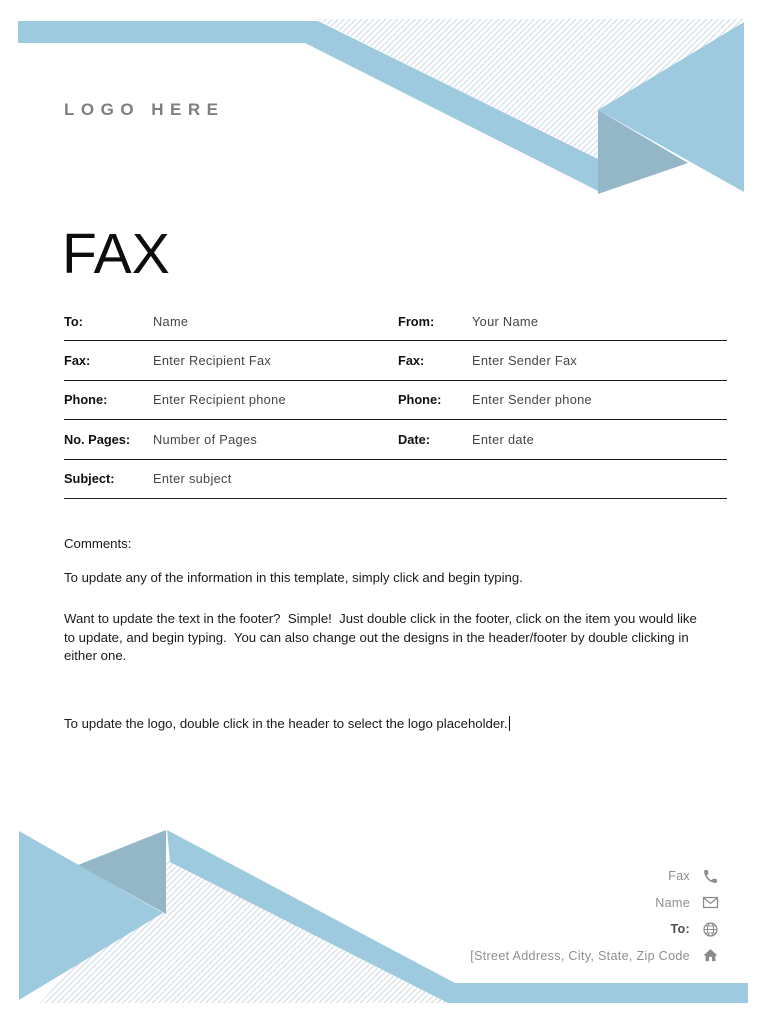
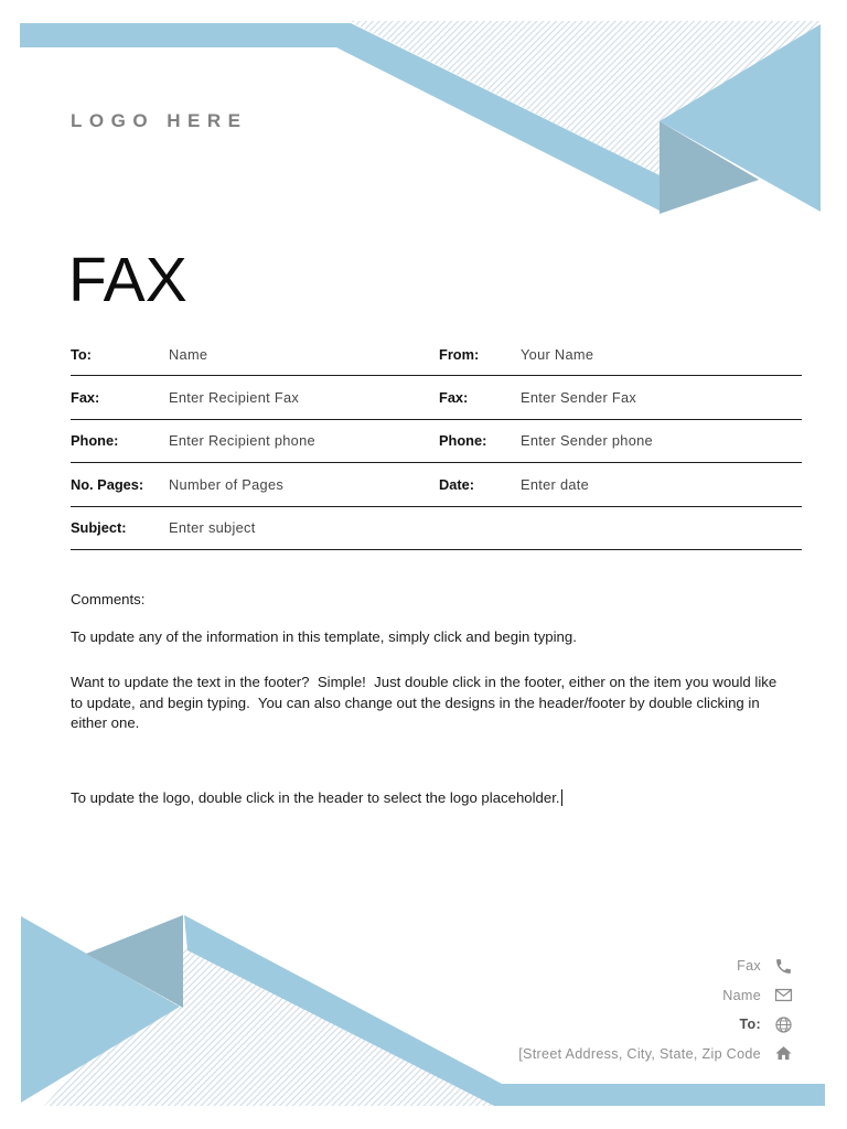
  LOGO HERE
  FAX
  To:
  Name
  From:
  Your Name
  Fax:
  Enter Recipient Fax
  Fax:
  Enter Sender Fax
  Phone:
  Enter Recipient phone
  Phone:
  Enter Sender phone
  No. Pages:
  Number of Pages
  Date:
  Enter date
  Subject:
  Enter subject
  Comments:
  To update any of the information in this template, simply click and begin typing.
- Want to update the text in the footer? Simple! Just double click in the footer, click on the item you would like to update, and begin typing. You can also change out the designs in the header/footer by double clicking in either one.
+ Want to update the text in the footer? Simple! Just double click in the footer, either on the item you would like to update, and begin typing. You can also change out the designs in the header/footer by double clicking in either one.
  To update the logo, double click in the header to select the logo placeholder.
  Fax
  Name
  To:
  [Street Address, City, State, Zip Code
